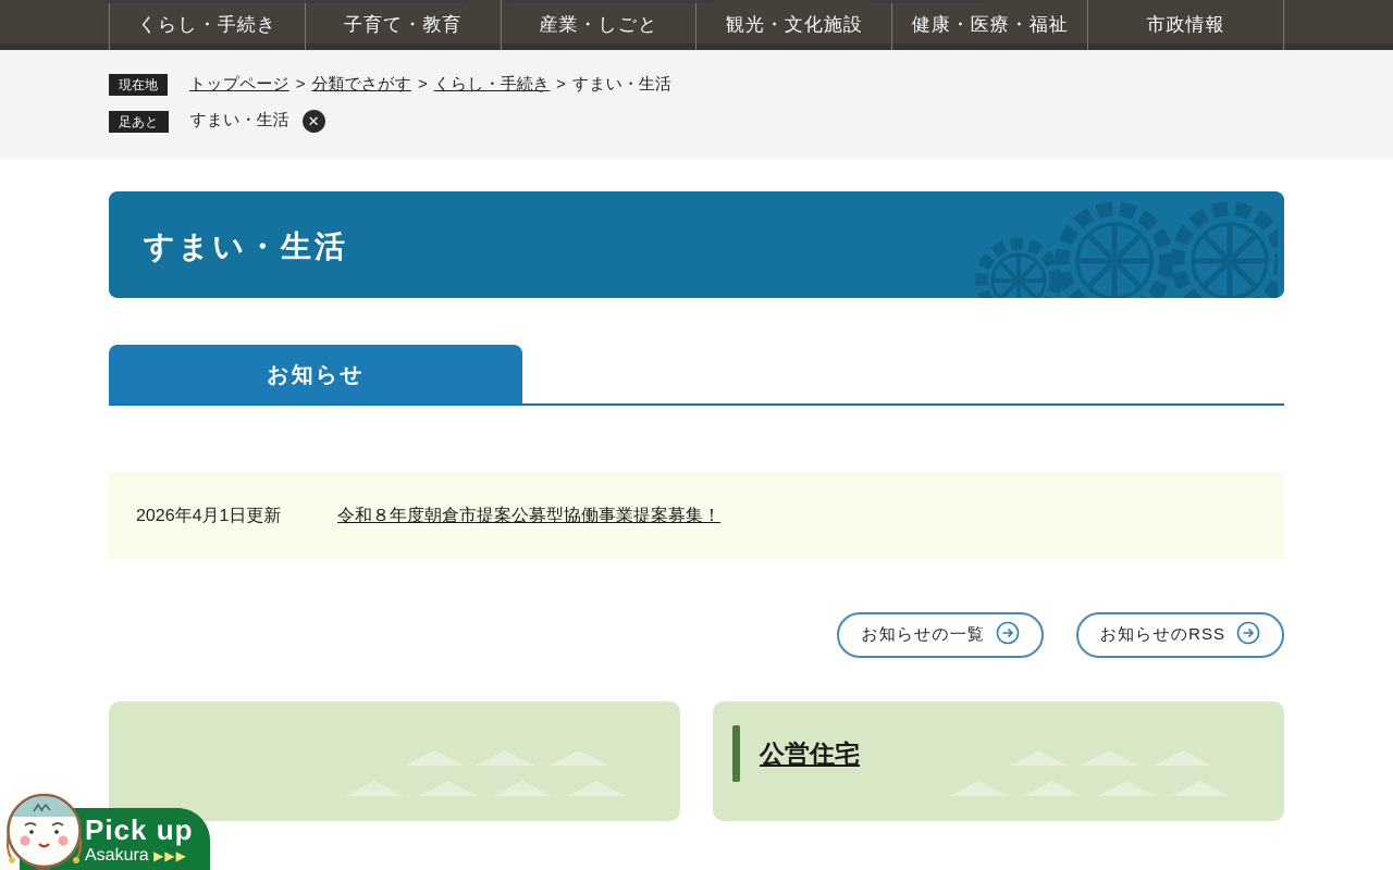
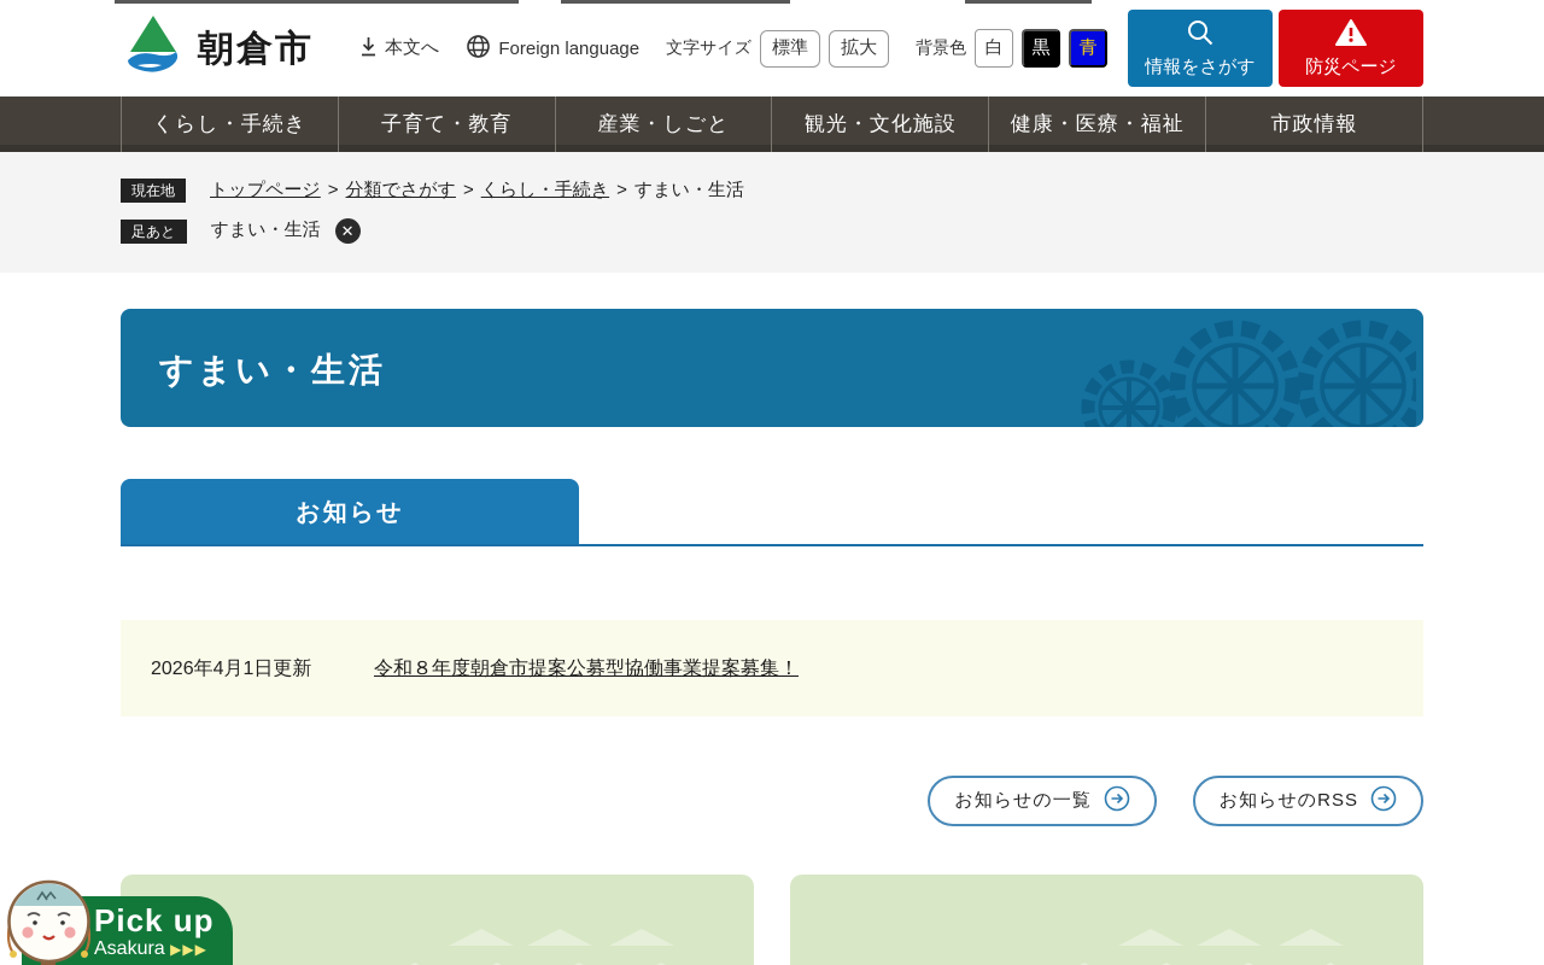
+ 朝倉市
+ 本文へ
+ Foreign language
+ 文字サイズ
+ 標準
+ 拡大
+ 背景色
+ 白
+ 黒
+ 青
+ 情報をさがす
+ 防災ページ
  くらし・手続き
  子育て・教育
  産業・しごと
  観光・文化施設
  健康・医療・福祉
  市政情報
  現在地
  トップページ > 分類でさがす > くらし・手続き > すまい・生活
  足あと
  すまい・生活
  ✕
  すまい・生活
  お知らせ
  2026年4月1日更新
  令和８年度朝倉市提案公募型協働事業提案募集！
  お知らせの一覧
  お知らせのRSS
- 公営住宅
  Pick up
  Asakura ▶▶▶
